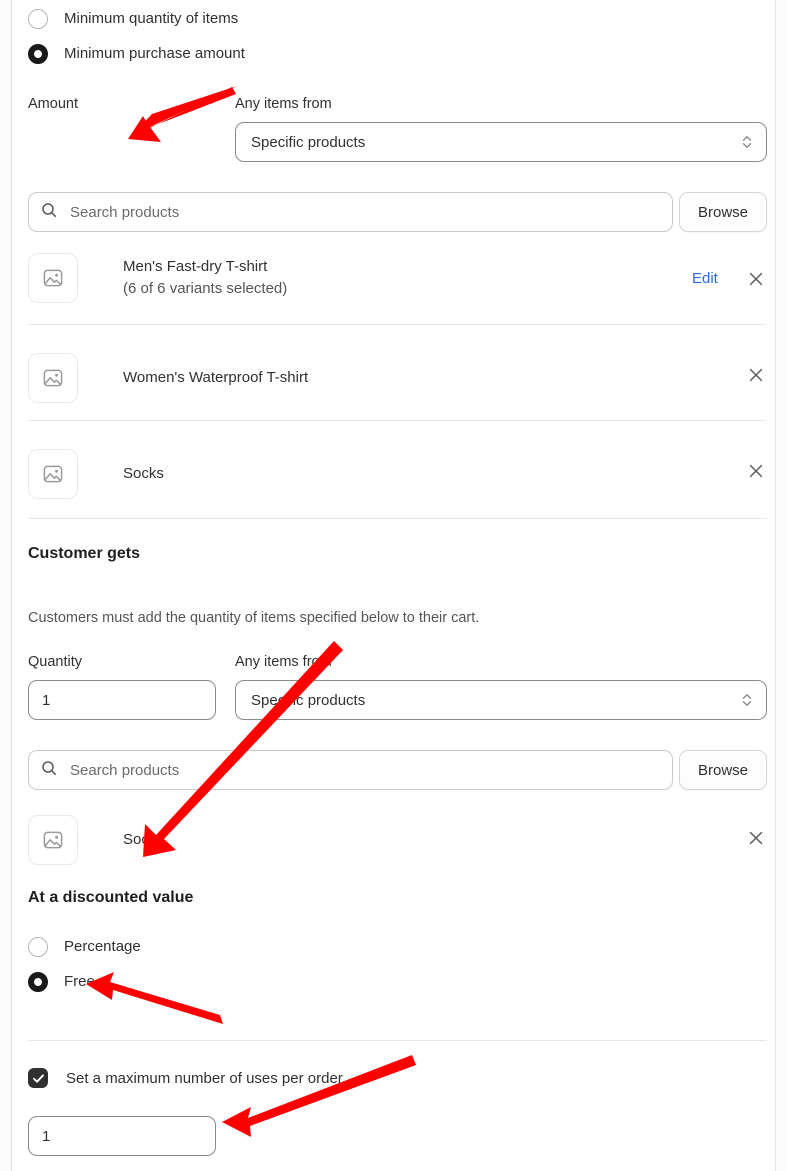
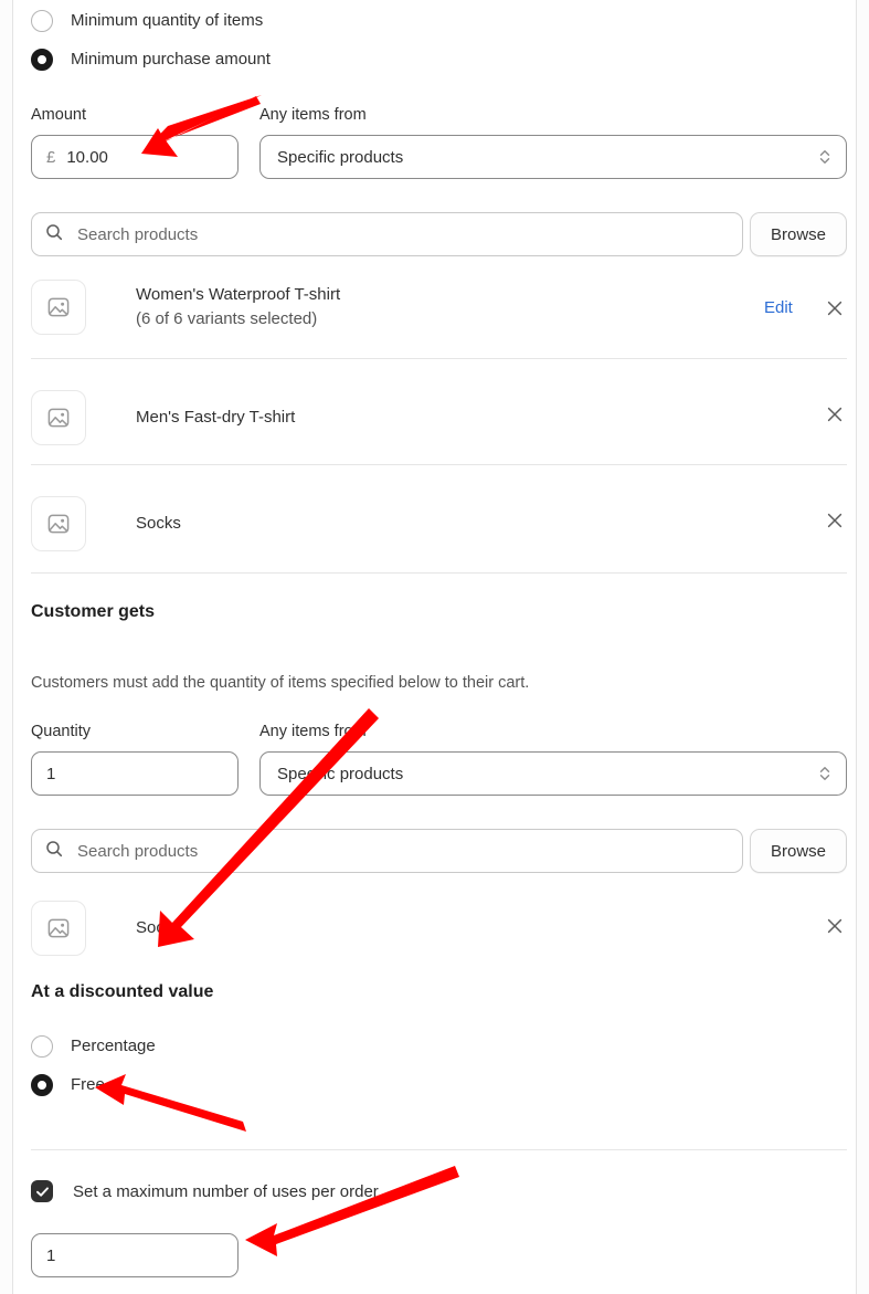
  Minimum quantity of items
  Minimum purchase amount
  Amount
+ £
+ 10.00
  Any items from
  Specific products
  Search products
  Browse
- Men's Fast-dry T-shirt
+ Women's Waterproof T-shirt
  (6 of 6 variants selected)
  Edit
- Women's Waterproof T-shirt
+ Men's Fast-dry T-shirt
  Socks
  Customer gets
  Customers must add the quantity of items specified below to their cart.
  Quantity
  1
  Any items fr
  Spec products
  Search products
  Browse
  At a discounted value
  Percentage
  Free
  Set a maximum number of uses per order
  1
